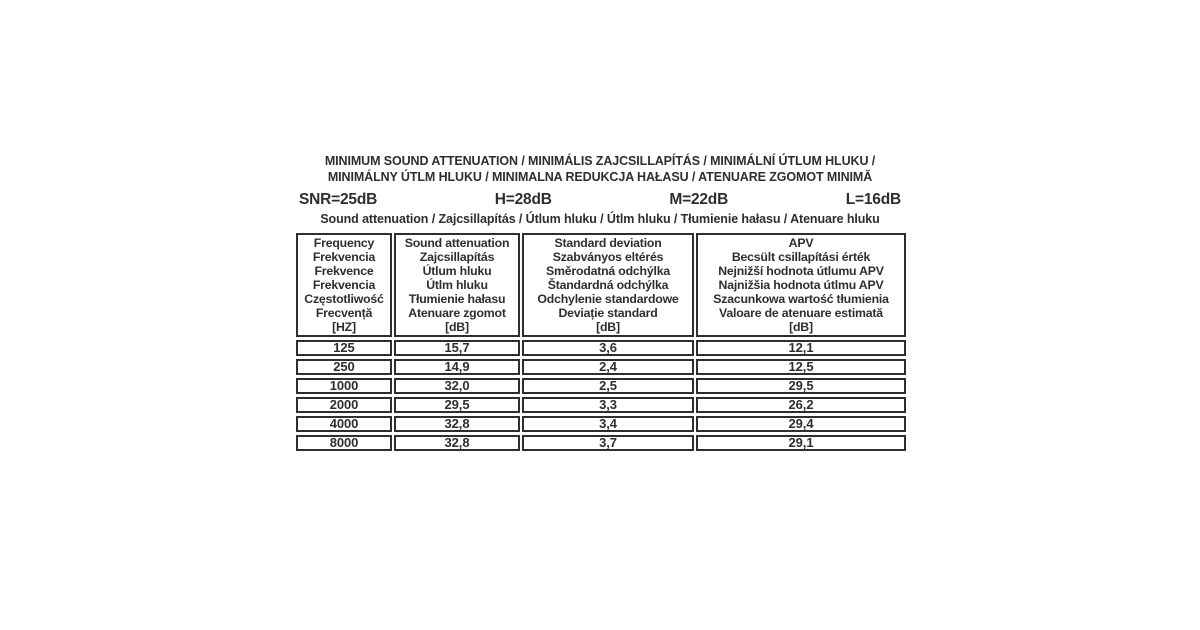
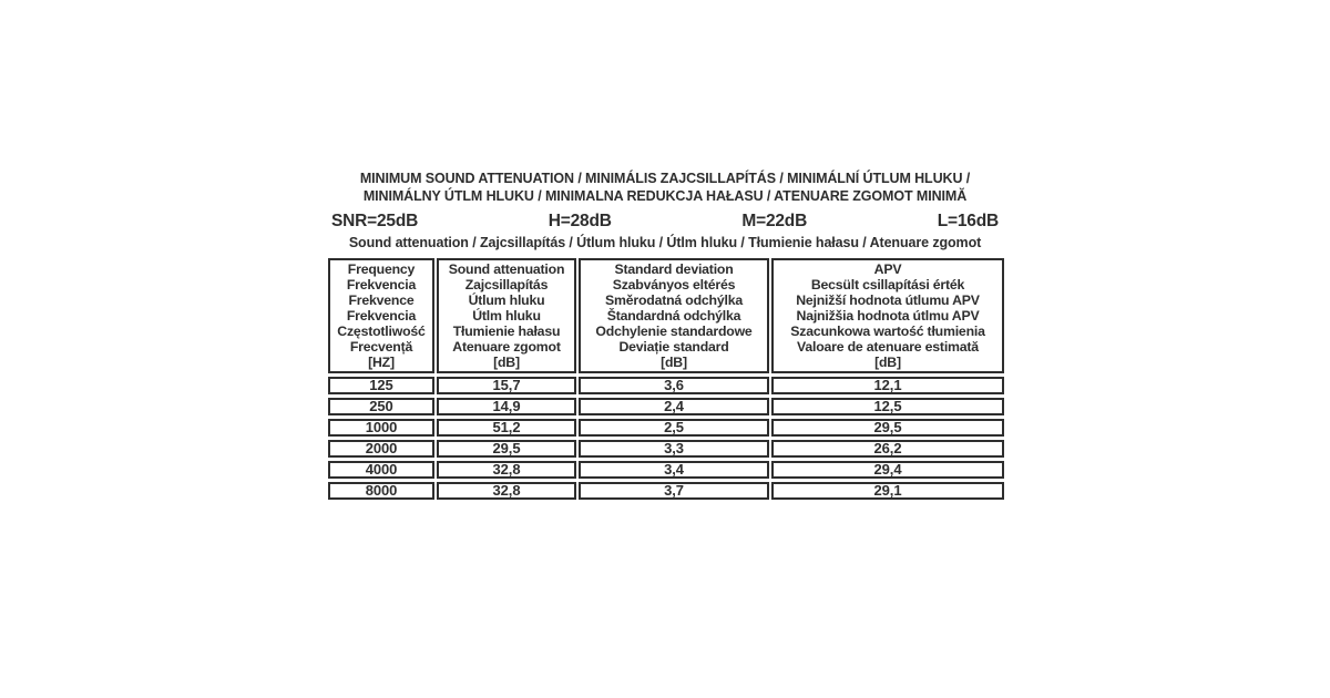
  MINIMUM SOUND ATTENUATION / MINIMÁLIS ZAJCSILLAPÍTÁS / MINIMÁLNÍ ÚTLUM HLUKU /
  MINIMÁLNY ÚTLM HLUKU / MINIMALNA REDUKCJA HAŁASU / ATENUARE ZGOMOT MINIMĂ
  SNR=25dB
  H=28dB
  M=22dB
  L=16dB
- Sound attenuation / Zajcsillapítás / Útlum hluku / Útlm hluku / Tłumienie hałasu / Atenuare hluku
+ Sound attenuation / Zajcsillapítás / Útlum hluku / Útlm hluku / Tłumienie hałasu / Atenuare zgomot
  Frequency Frekvencia Frekvence Frekvencia Częstotliwość Frecvență [HZ]	Sound attenuation Zajcsillapítás Útlum hluku Útlm hluku Tłumienie hałasu Atenuare zgomot [dB]	Standard deviation Szabványos eltérés Směrodatná odchýlka Štandardná odchýlka Odchylenie standardowe Deviație standard [dB]	APV Becsült csillapítási érték Nejnižší hodnota útlumu APV Najnižšia hodnota útlmu APV Szacunkowa wartość tłumienia Valoare de atenuare estimată [dB]
  125	15,7	3,6	12,1
  250	14,9	2,4	12,5
- 1000	32,0	2,5	29,5
+ 1000	51,2	2,5	29,5
  2000	29,5	3,3	26,2
  4000	32,8	3,4	29,4
  8000	32,8	3,7	29,1
